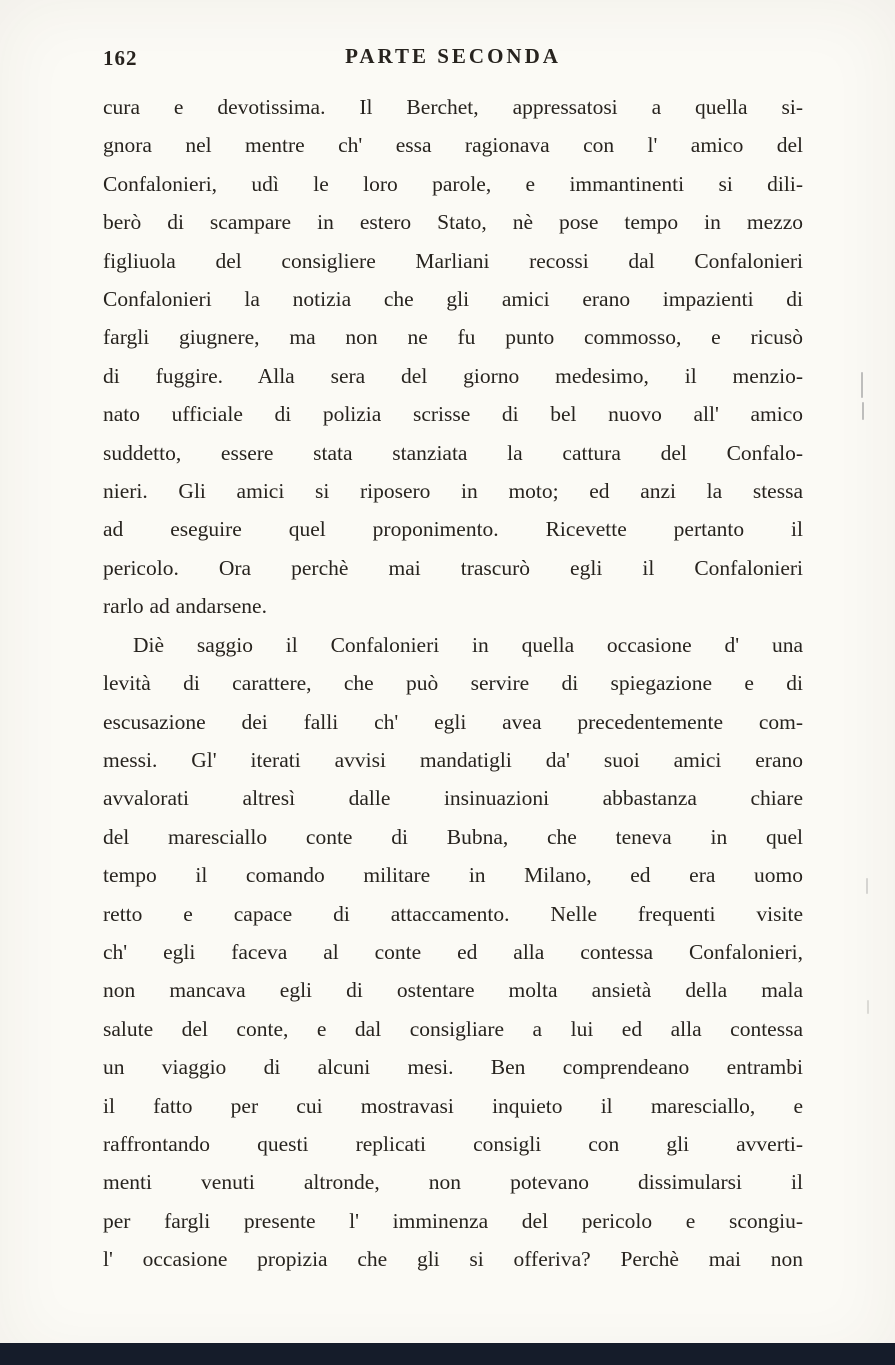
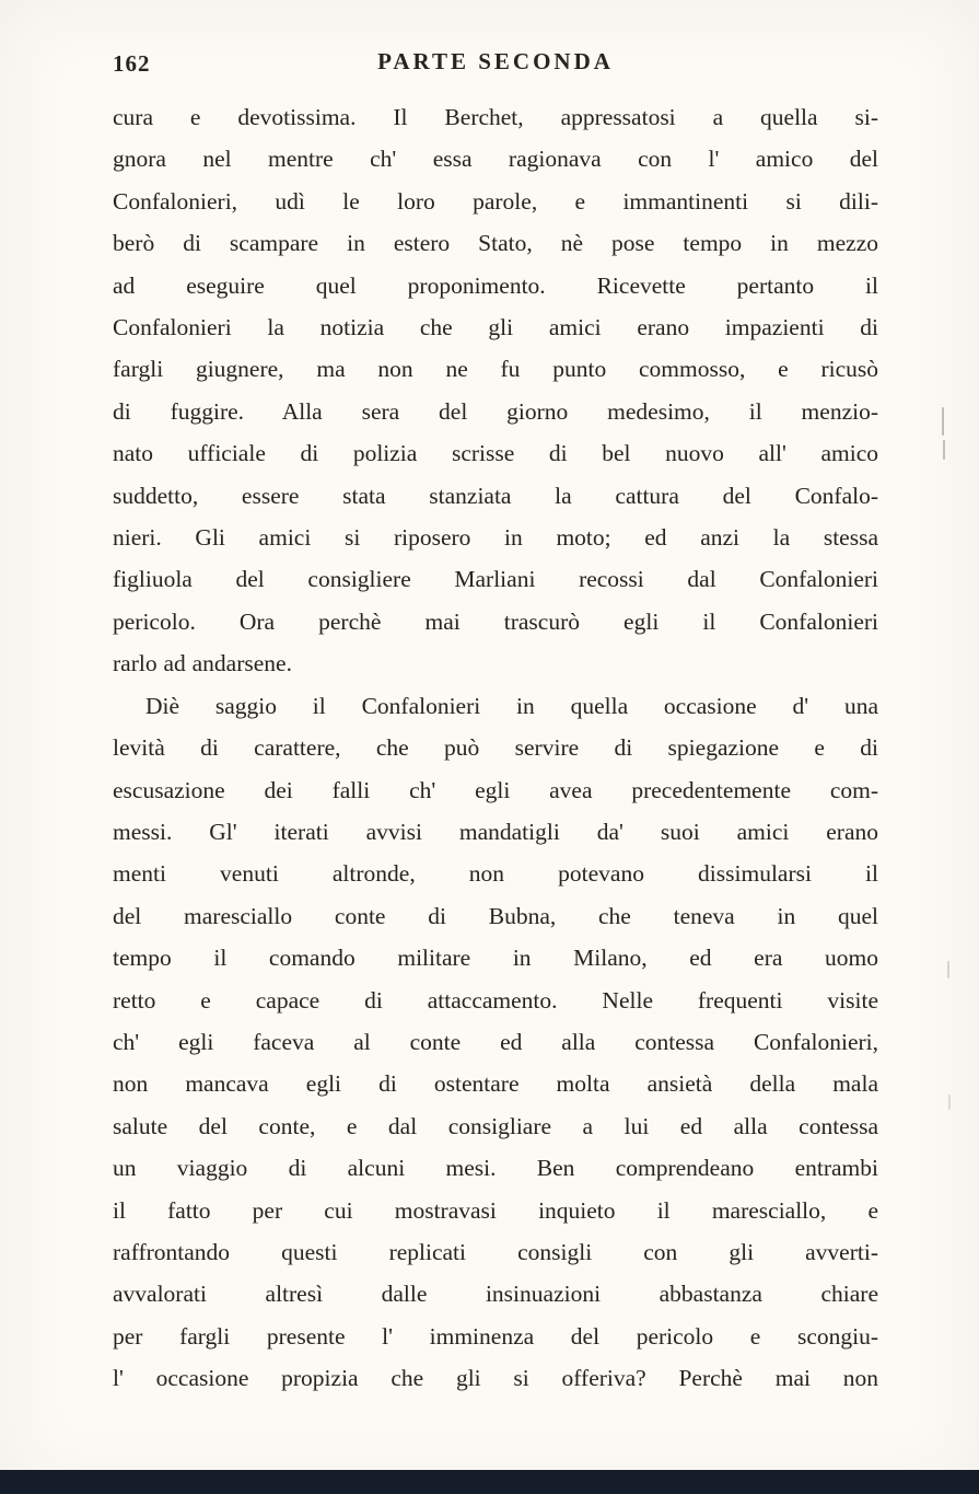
  162
  PARTE SECONDA
  cura e devotissima. Il Berchet, appressatosi a quella si-
  gnora nel mentre ch' essa ragionava con l' amico del
  Confalonieri, udì le loro parole, e immantinenti si dili-
  berò di scampare in estero Stato, nè pose tempo in mezzo
- figliuola del consigliere Marliani recossi dal Confalonieri
+ ad eseguire quel proponimento. Ricevette pertanto il
  Confalonieri la notizia che gli amici erano impazienti di
  fargli giugnere, ma non ne fu punto commosso, e ricusò
  di fuggire. Alla sera del giorno medesimo, il menzio-
  nato ufficiale di polizia scrisse di bel nuovo all' amico
  suddetto, essere stata stanziata la cattura del Confalo-
  nieri. Gli amici si riposero in moto; ed anzi la stessa
- ad eseguire quel proponimento. Ricevette pertanto il
+ figliuola del consigliere Marliani recossi dal Confalonieri
  pericolo. Ora perchè mai trascurò egli il Confalonieri
  rarlo ad andarsene.
  Diè saggio il Confalonieri in quella occasione d' una
  levità di carattere, che può servire di spiegazione e di
  escusazione dei falli ch' egli avea precedentemente com-
  messi. Gl' iterati avvisi mandatigli da' suoi amici erano
- avvalorati altresì dalle insinuazioni abbastanza chiare
+ menti venuti altronde, non potevano dissimularsi il
  del maresciallo conte di Bubna, che teneva in quel
  tempo il comando militare in Milano, ed era uomo
  retto e capace di attaccamento. Nelle frequenti visite
  ch' egli faceva al conte ed alla contessa Confalonieri,
  non mancava egli di ostentare molta ansietà della mala
  salute del conte, e dal consigliare a lui ed alla contessa
  un viaggio di alcuni mesi. Ben comprendeano entrambi
  il fatto per cui mostravasi inquieto il maresciallo, e
  raffrontando questi replicati consigli con gli avverti-
- menti venuti altronde, non potevano dissimularsi il
+ avvalorati altresì dalle insinuazioni abbastanza chiare
  per fargli presente l' imminenza del pericolo e scongiu-
  l' occasione propizia che gli si offeriva? Perchè mai non
